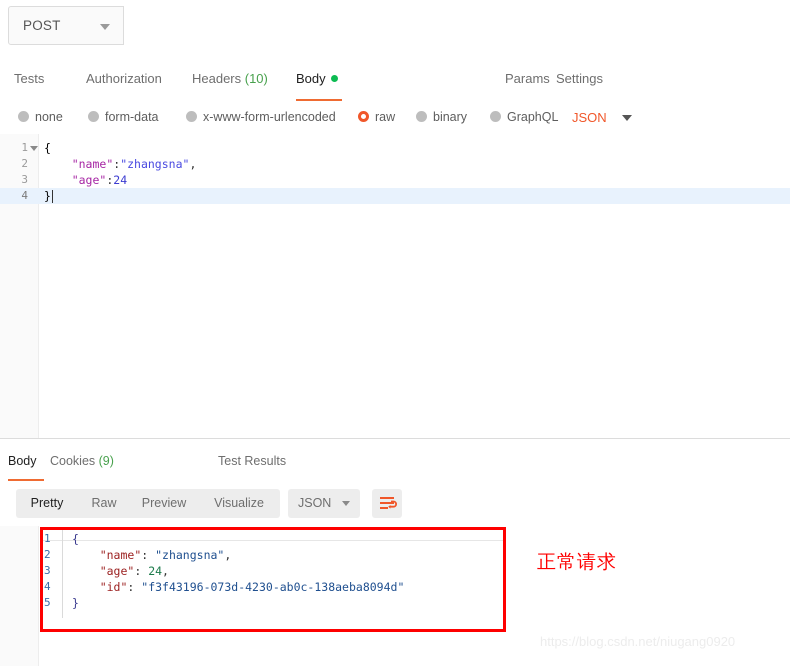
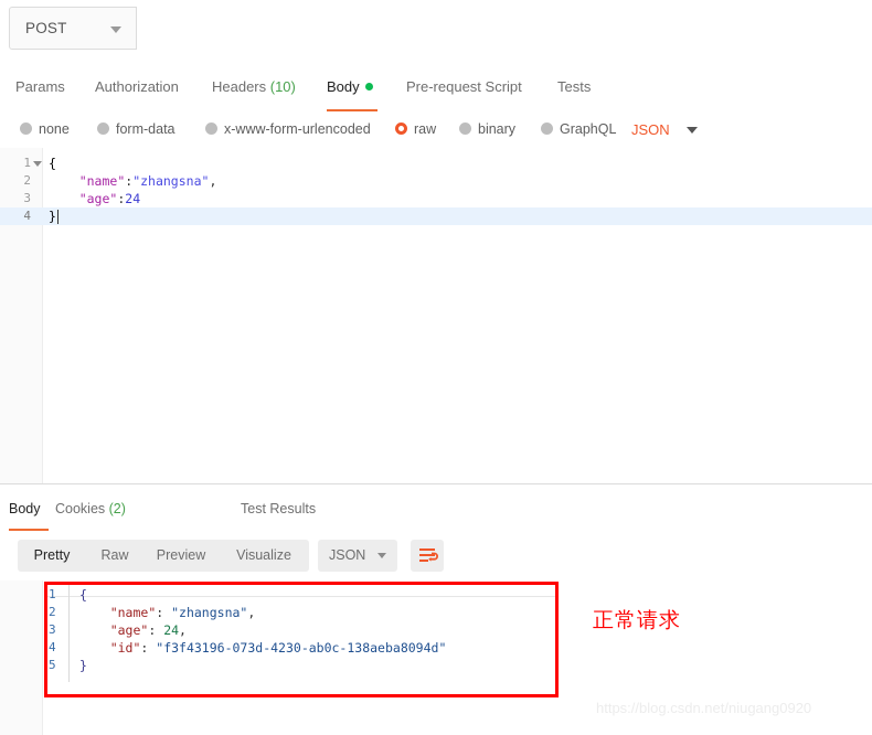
  POST
- Tests
+ Params
  Authorization
  Headers (10)
  Body
+ Pre-request Script
- Params
+ Tests
- Settings
  JSON
  none
  form-data
  x-www-form-urlencoded
  raw
  binary
  GraphQL
  1
  {
  2
  "name":"zhangsna",
  3
  "age":24
  4
  }
  Body
- Cookies (9)
+ Cookies (2)
  Test Results
  Pretty
  Raw
  Preview
  Visualize
  JSON
  1
  {
  2
  "name": "zhangsna",
  3
  "age": 24,
  4
  "id": "f3f43196-073d-4230-ab0c-138aeba8094d"
  5
  }
  正常请求
